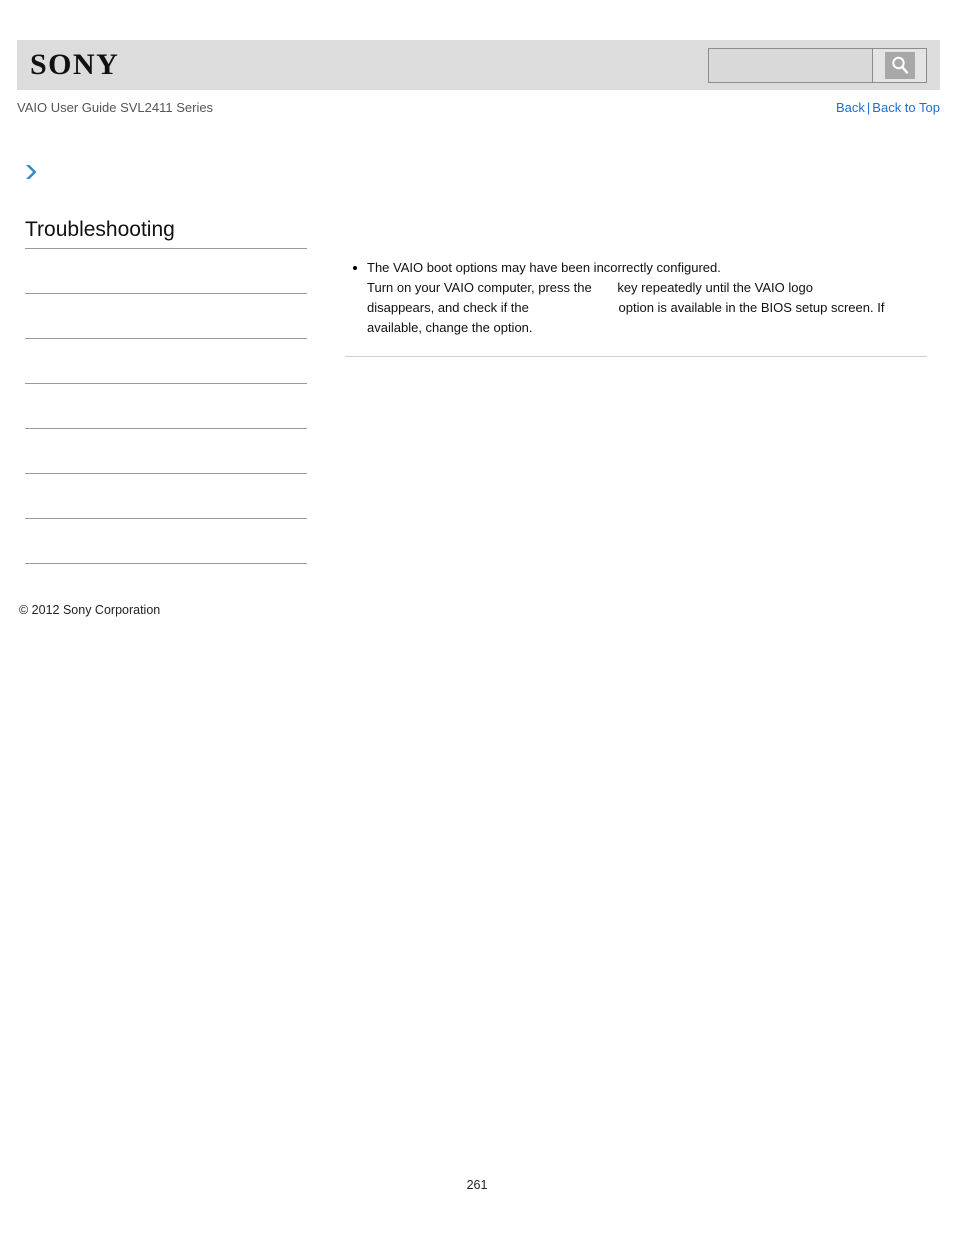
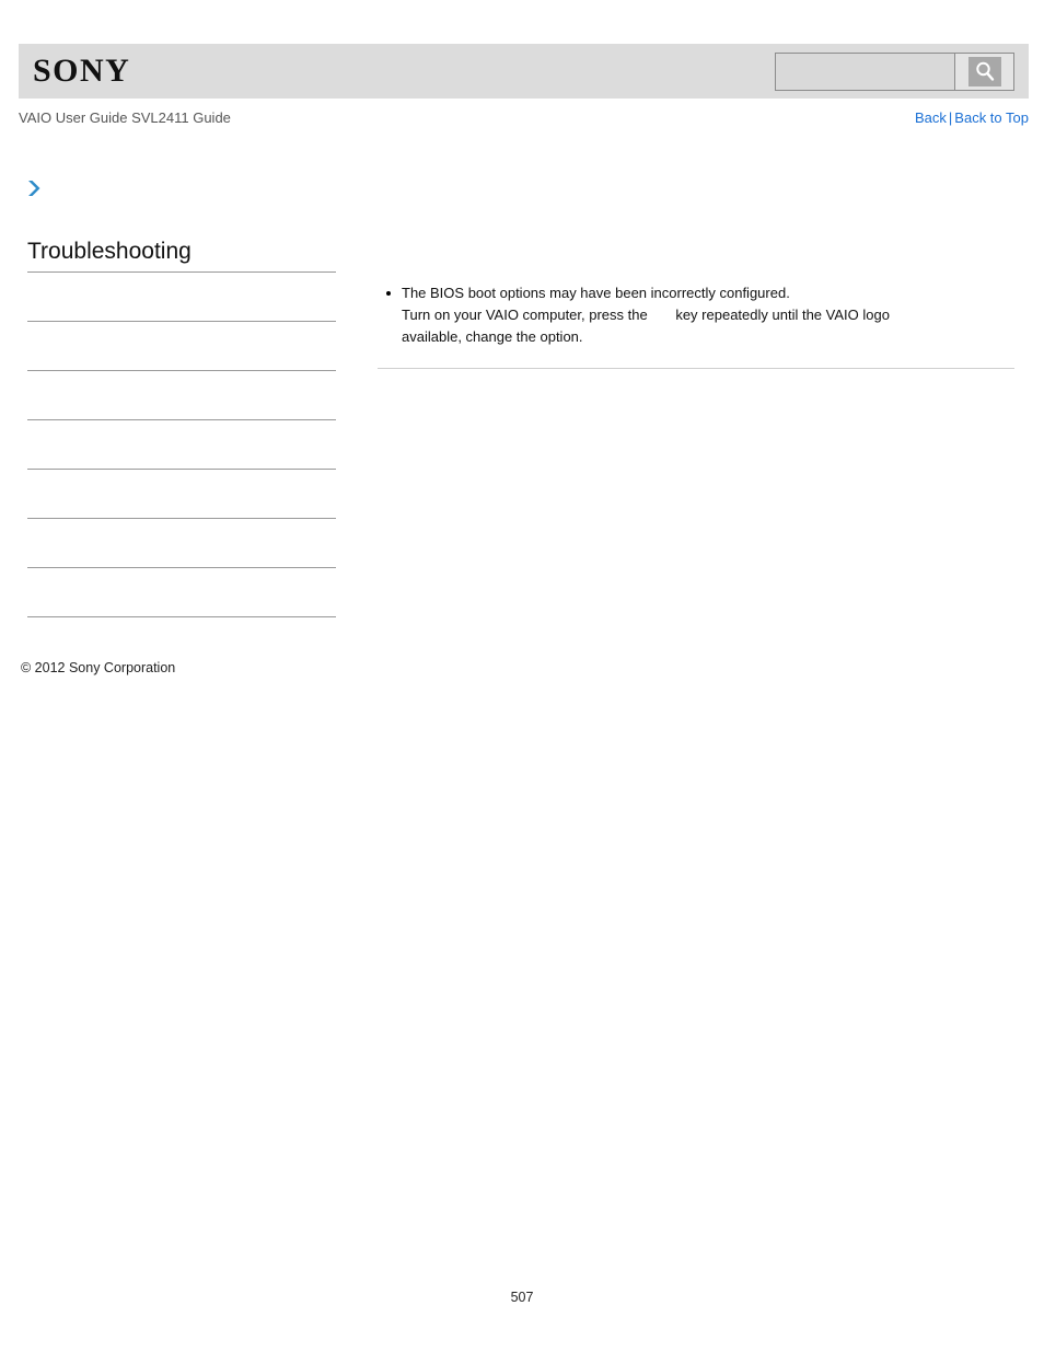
  SONY
- VAIO User Guide SVL2411 Series
+ VAIO User Guide SVL2411 Guide
  Back | Back to Top
  Troubleshooting
  © 2012 Sony Corporation
- The VAIO boot options may have been incorrectly configured.
+ The BIOS boot options may have been incorrectly configured.
  Turn on your VAIO computer, press the key repeatedly until the VAIO logo
- disappears, and check if the option is available in the BIOS setup screen. If
  available, change the option.
- 261
+ 507
